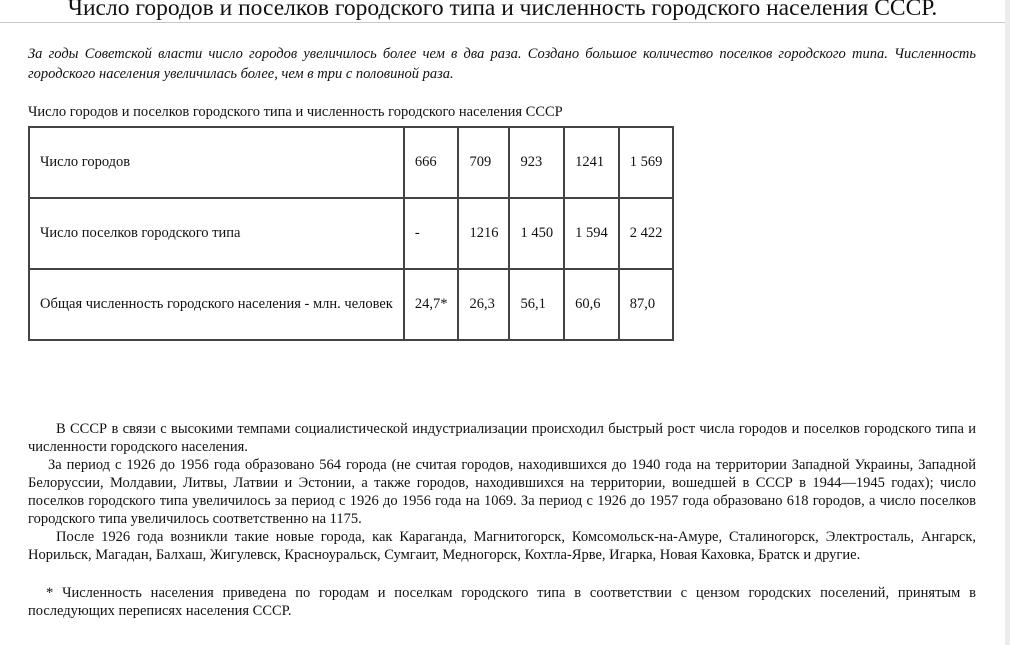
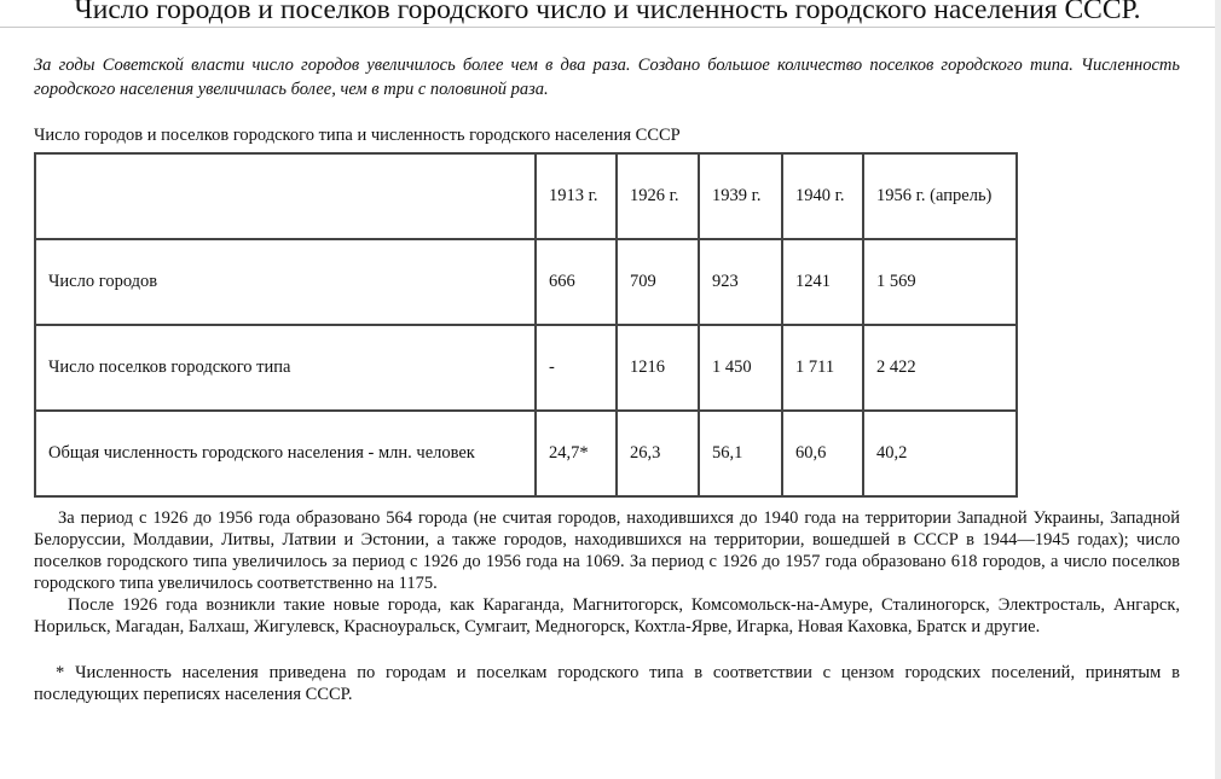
- Число городов и поселков городского типа и численность городского населения СССР.
+ Число городов и поселков городского число и численность городского населения СССР.
  За годы Советской власти число городов увеличилось более чем в два раза. Создано большое количество поселков городского типа. Численность городского населения увеличилась более, чем в три с половиной раза.
  Число городов и поселков городского типа и численность городского населения СССР
+ 	1913 г.	1926 г.	1939 г.	1940 г.	1956 г. (апрель)
  Число городов	666	709	923	1241	1 569
- Число поселков городского типа	-	1216	1 450	1 594	2 422
+ Число поселков городского типа	-	1216	1 450	1 711	2 422
- Общая численность городского населения - млн. человек	24,7*	26,3	56,1	60,6	87,0
+ Общая численность городского населения - млн. человек	24,7*	26,3	56,1	60,6	40,2
- В СССР в связи с высокими темпами социалистической индустриализации происходил быстрый рост числа городов и поселков городского типа и численности городского населения.
  За период с 1926 до 1956 года образовано 564 города (не считая городов, находившихся до 1940 года на территории Западной Украины, Западной Белоруссии, Молдавии, Литвы, Латвии и Эстонии, а также городов, находившихся на территории, вошедшей в СССР в 1944—1945 годах); число поселков городского типа увеличилось за период с 1926 до 1956 года на 1069. За период с 1926 до 1957 года образовано 618 городов, а число поселков городского типа увеличилось соответственно на 1175.
  После 1926 года возникли такие новые города, как Караганда, Магнитогорск, Комсомольск-на-Амуре, Сталиногорск, Электросталь, Ангарск, Норильск, Магадан, Балхаш, Жигулевск, Красноуральск, Сумгаит, Медногорск, Кохтла-Ярве, Игарка, Новая Каховка, Братск и другие.
  * Численность населения приведена по городам и поселкам городского типа в соответствии с цензом городских поселений, принятым в последующих переписях населения СССР.
